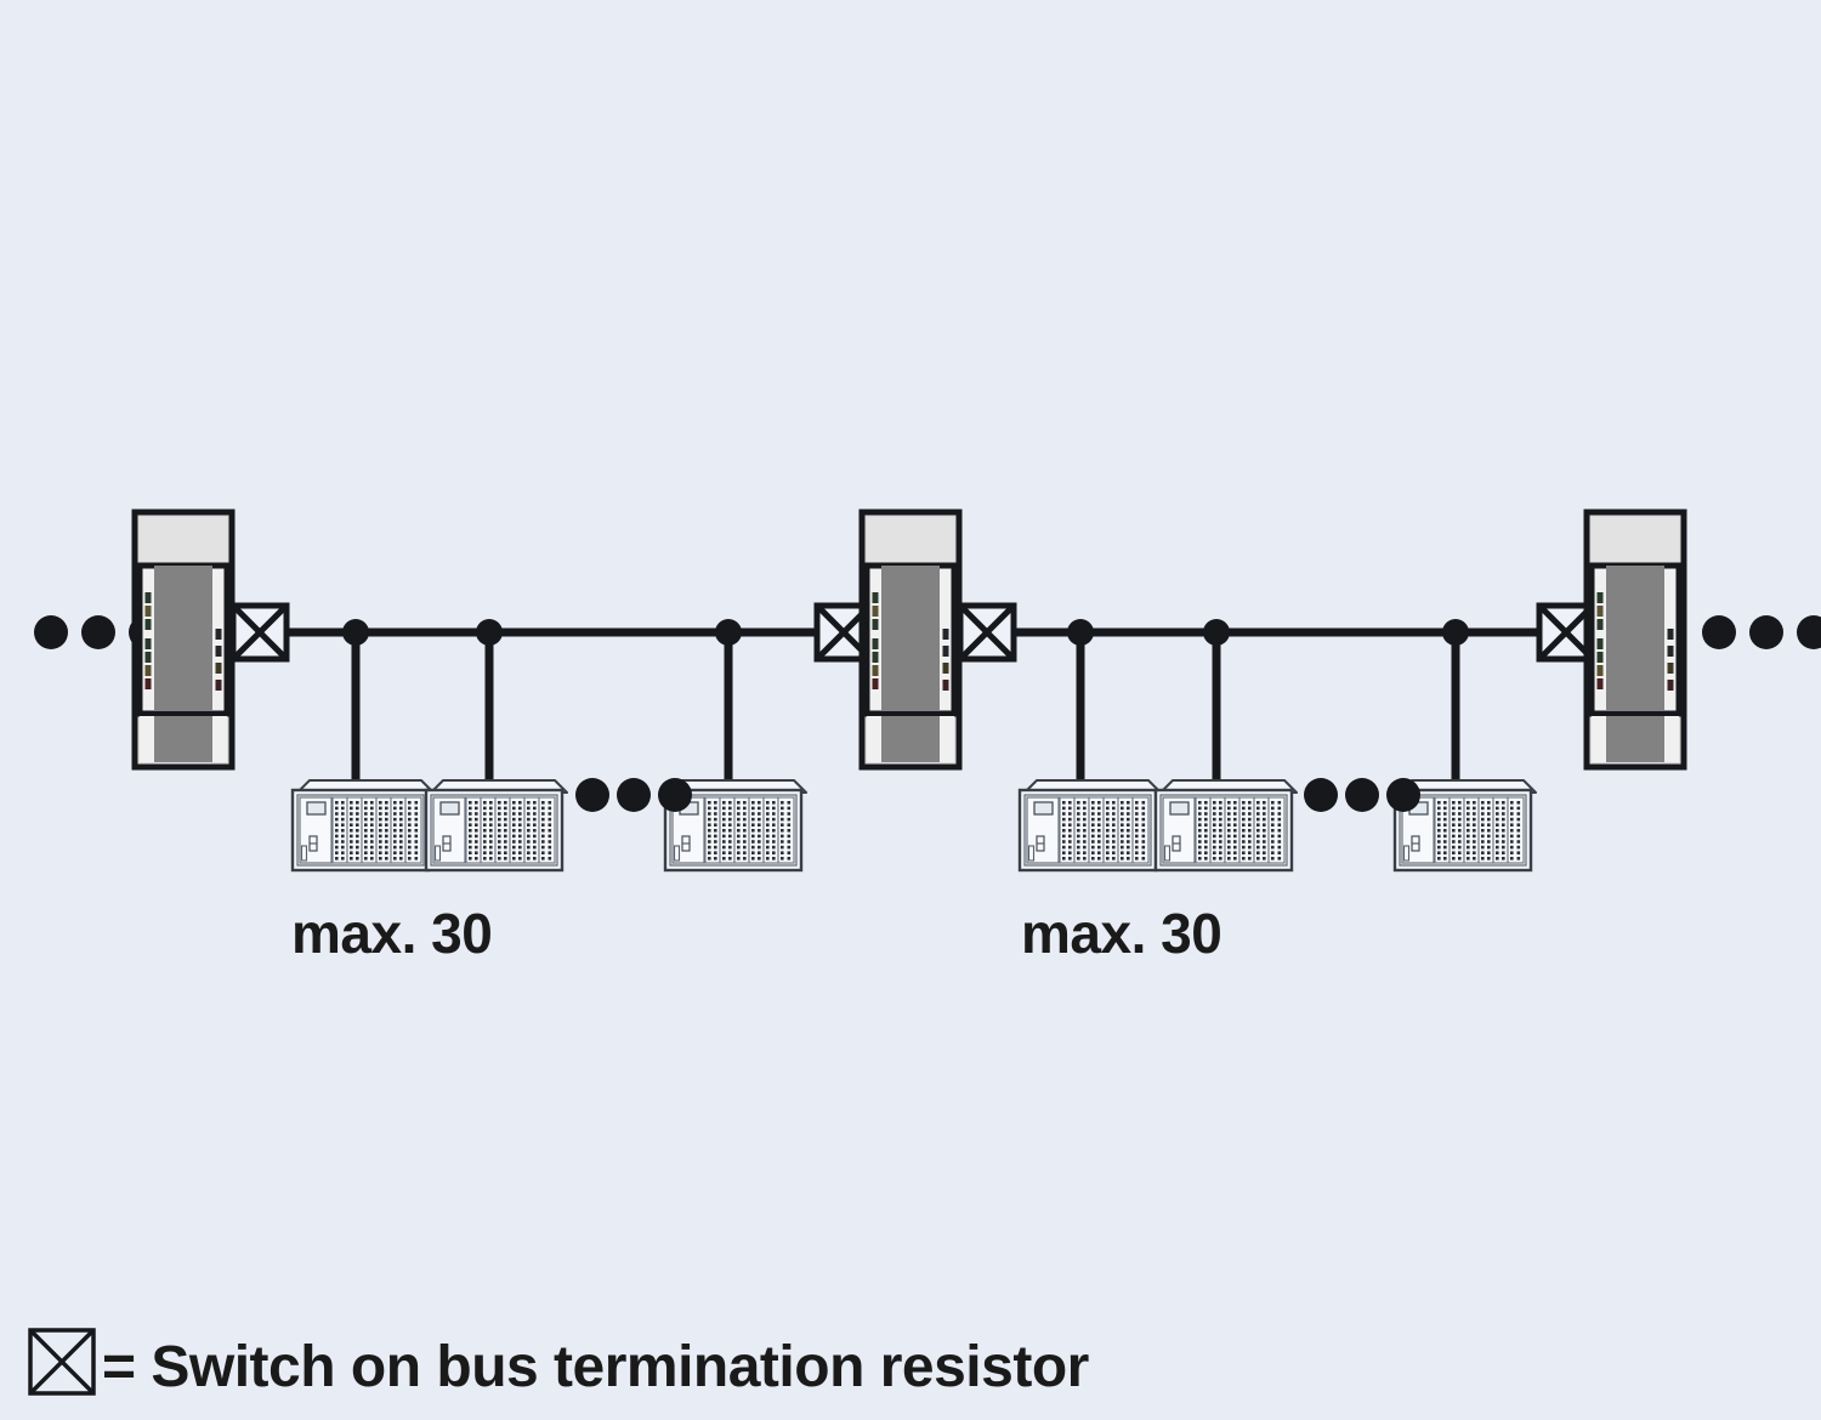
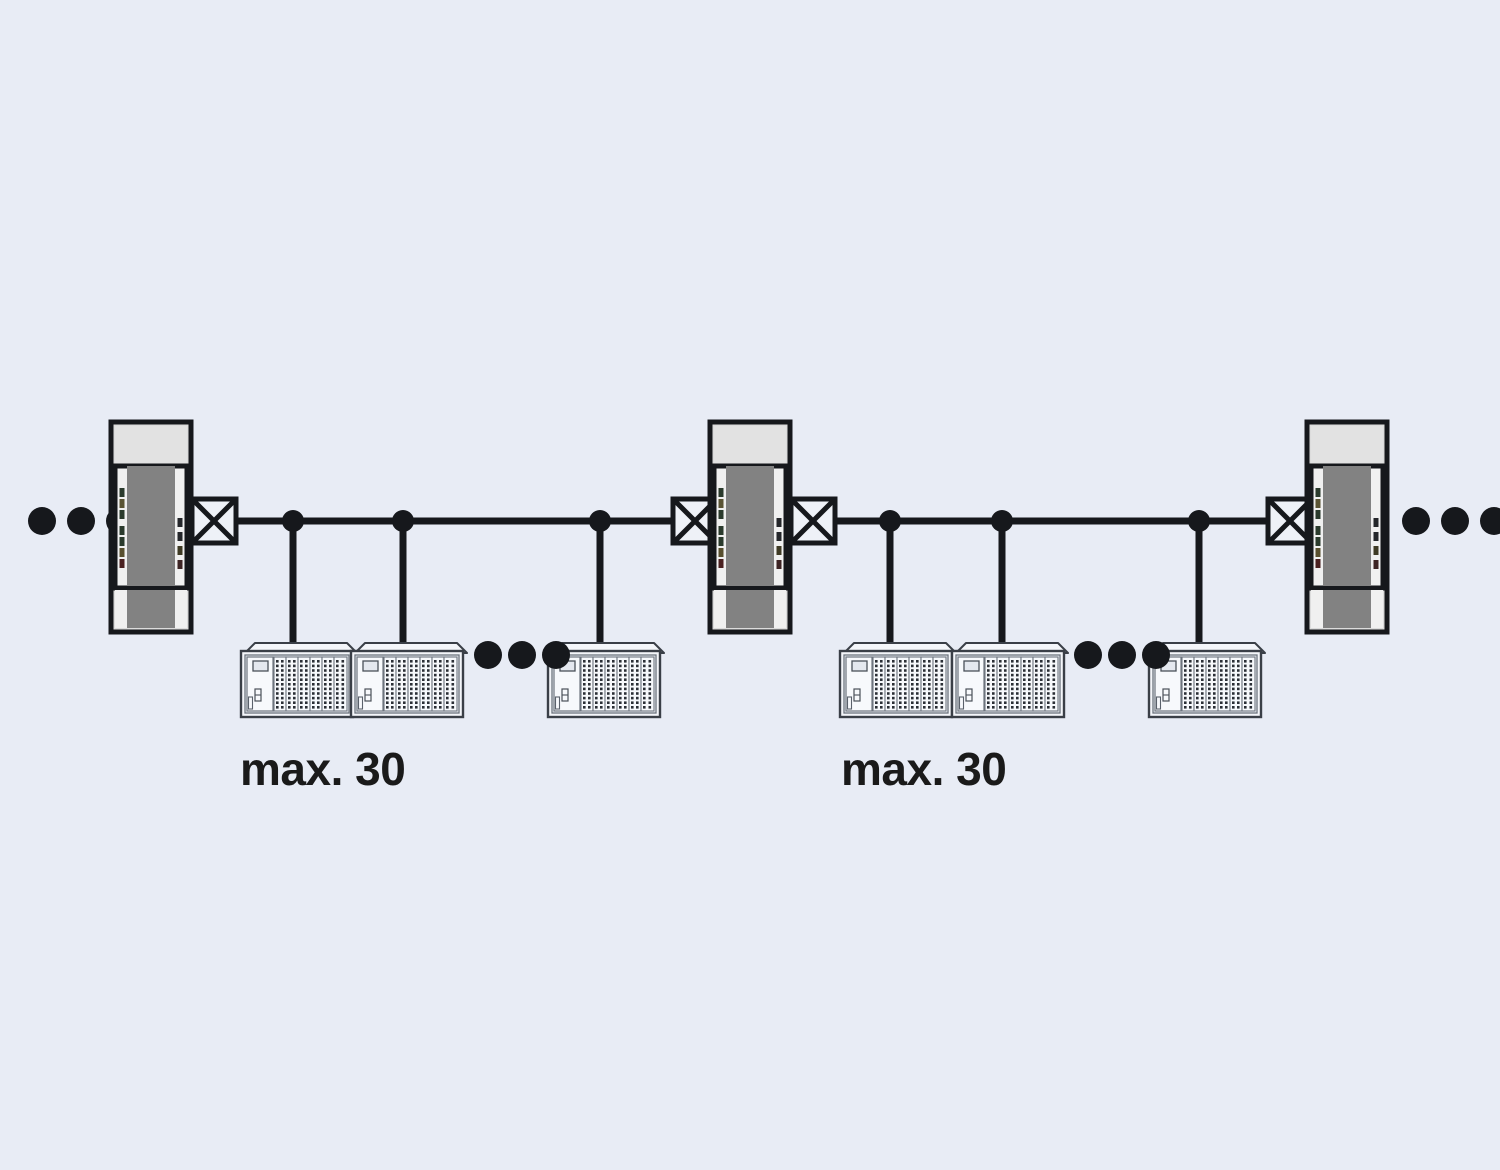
  max. 30
  max. 30
- = Switch on bus termination resistor
